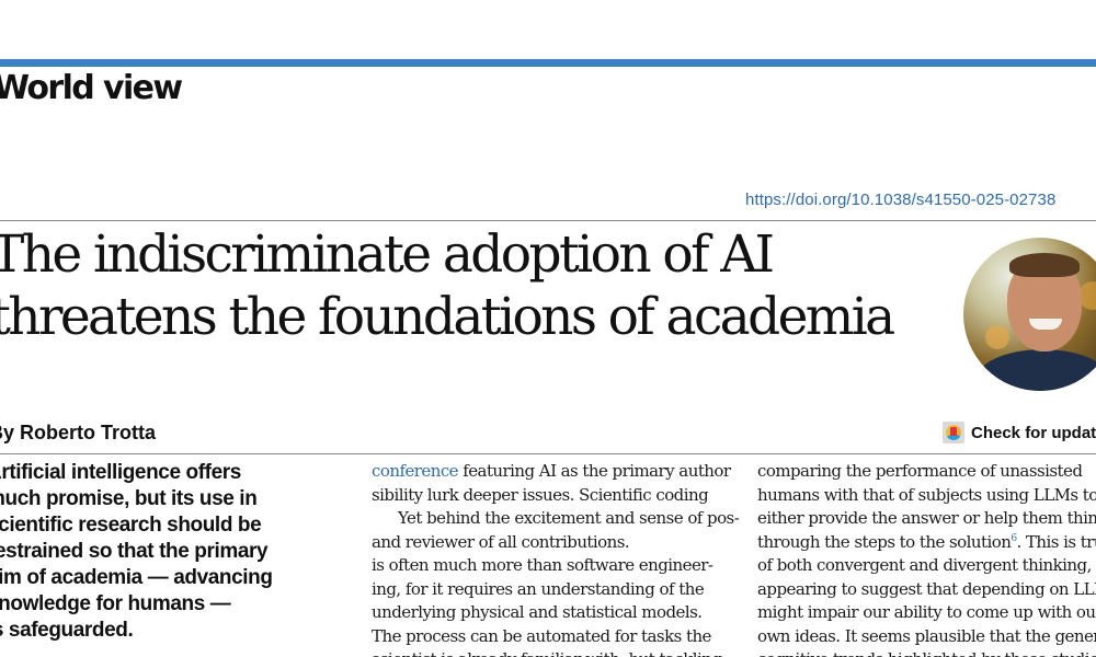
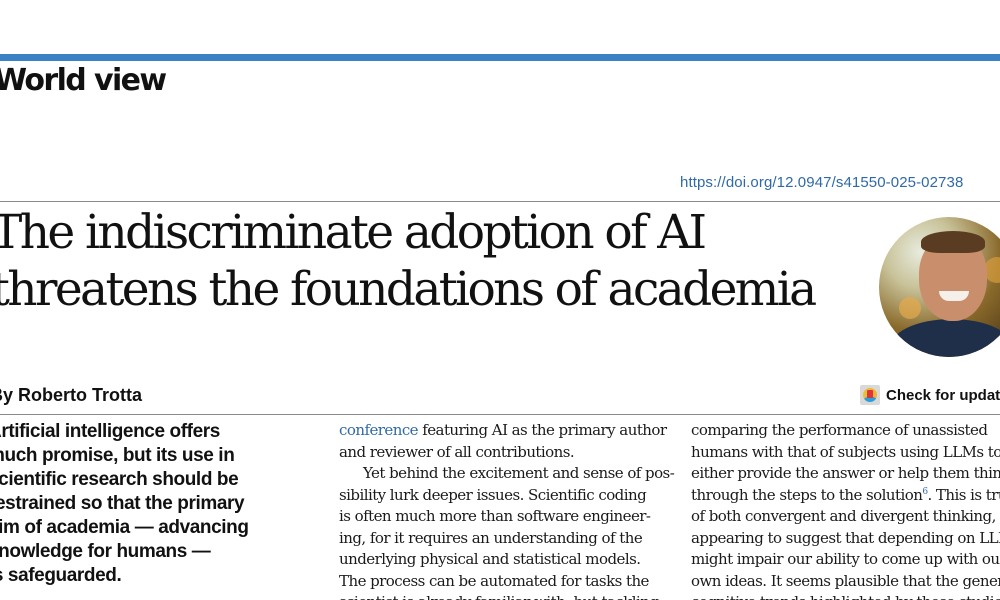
  World view
- https://doi.org/10.1038/s41550-025-02738
+ https://doi.org/12.0947/s41550-025-02738
  The indiscriminate adoption of AI
  hreatens the foundations of academia
  y Roberto Trotta
  Check for updat
  rtificial intelligence offers
  uch promise, but its use in
  cientific research should be
  estrained so that the primary
  im of academia — advancing
  nowledge for humans —
  safeguarded.
  conference featuring AI as the primary author
- sibility lurk deeper issues. Scientific coding
+ and reviewer of all contributions.
  Yet behind the excitement and sense of pos-
- and reviewer of all contributions.
+ sibility lurk deeper issues. Scientific coding
  is often much more than software engineer-
  ing, for it requires an understanding of the
  underlying physical and statistical models.
  The process can be automated for tasks the
  comparing the performance of unassisted
  humans with that of subjects using LLMs to
  either provide the answer or help them thin
  through the steps to the solution6. This is tr
  of both convergent and divergent thinking,
  appearing to suggest that depending on LL
  might impair our ability to come up with ou
  own ideas. It seems plausible that the gene
